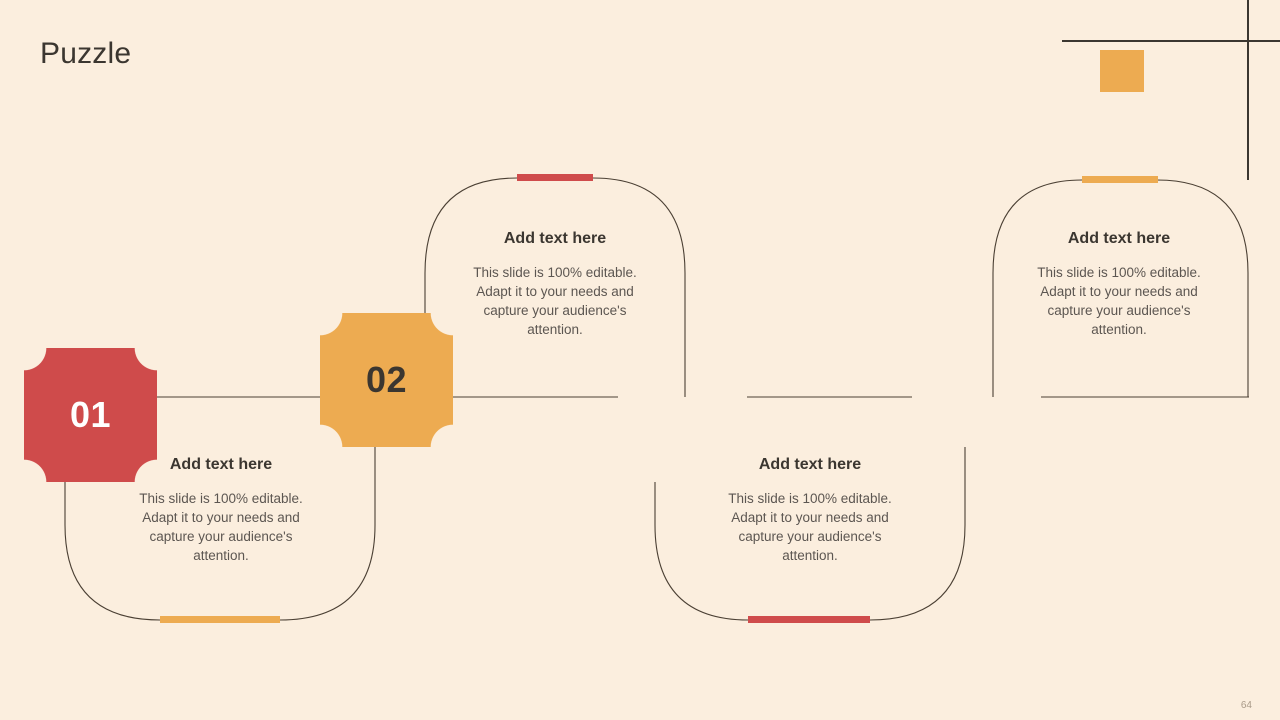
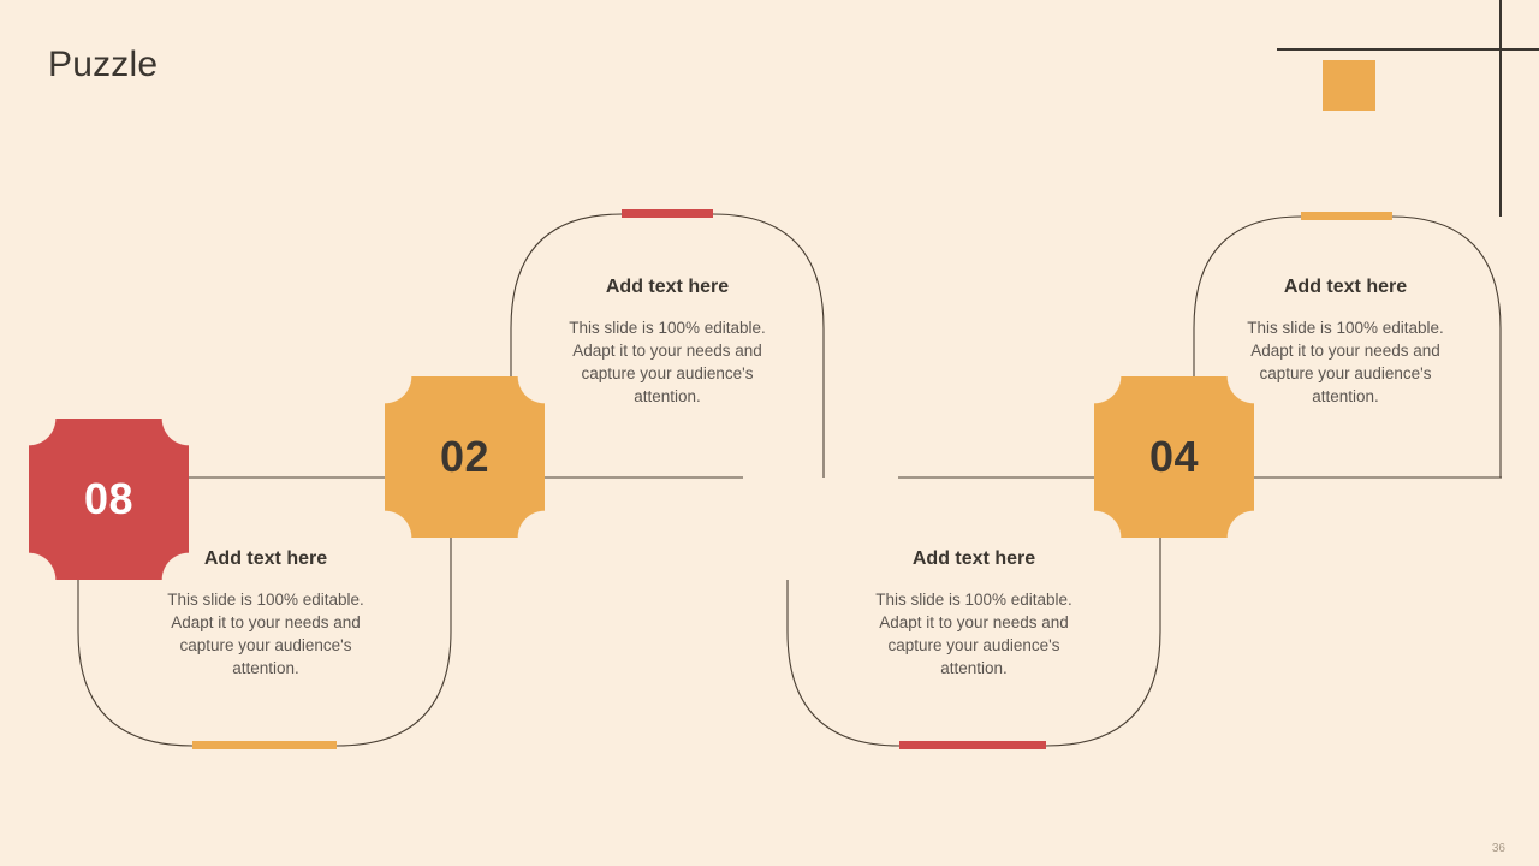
  Puzzle
- 01
+ 08
  02
+ 04
  Add text here
  This slide is 100% editable. Adapt it to your needs and capture your audience's attention.
  Add text here
  This slide is 100% editable. Adapt it to your needs and capture your audience's attention.
  Add text here
  This slide is 100% editable. Adapt it to your needs and capture your audience's attention.
  Add text here
  This slide is 100% editable. Adapt it to your needs and capture your audience's attention.
- 64
+ 36
